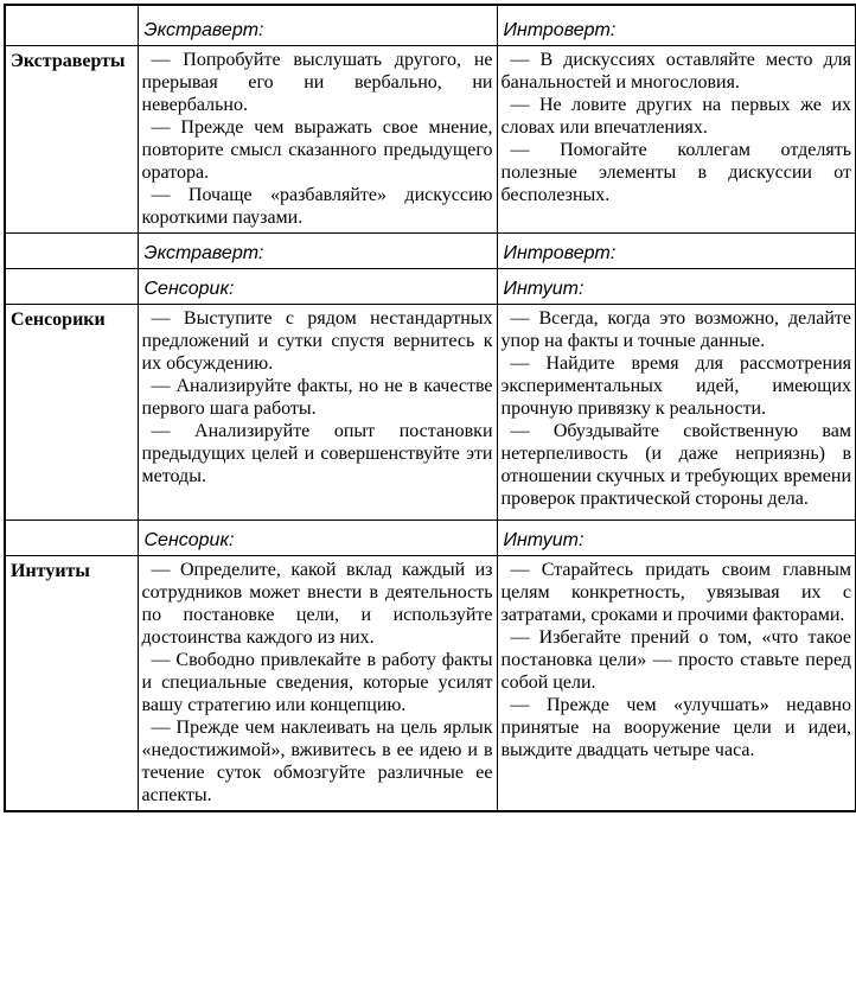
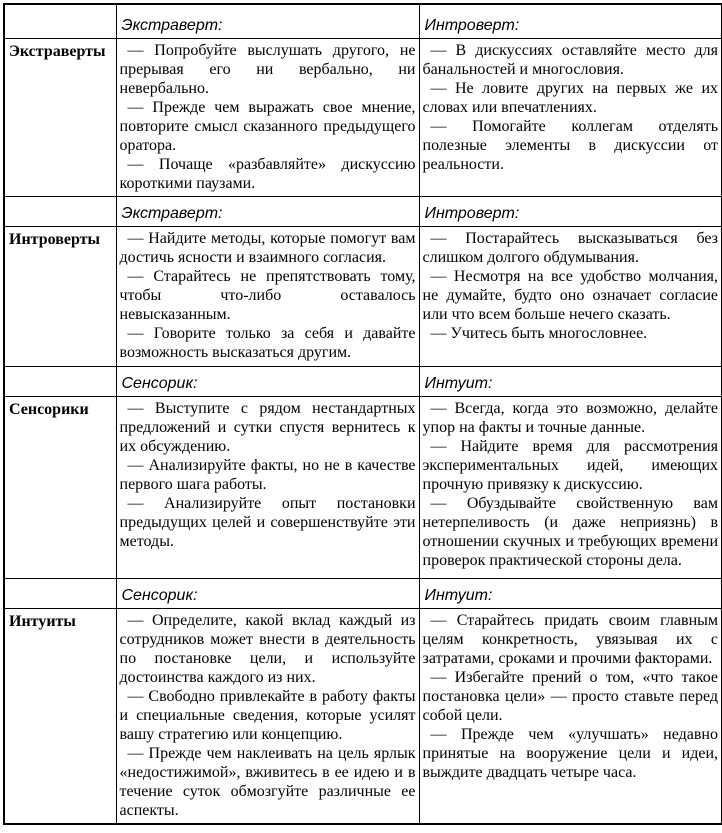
  	Экстраверт:	Интроверт:
- Экстраверты	— Попробуйте выслушать другого, не прерывая его ни вербально, ни невербально.— Прежде чем выражать свое мнение, повторите смысл сказанного предыдущего оратора.— Почаще «разбавляйте» дискуссию короткими паузами.	— В дискуссиях оставляйте место для банальностей и многословия.— Не ловите других на первых же их словах или впечатлениях.— Помогайте коллегам отделять полезные элементы в дискуссии от бесполезных.
+ Экстраверты	— Попробуйте выслушать другого, не прерывая его ни вербально, ни невербально.— Прежде чем выражать свое мнение, повторите смысл сказанного предыдущего оратора.— Почаще «разбавляйте» дискуссию короткими паузами.	— В дискуссиях оставляйте место для банальностей и многословия.— Не ловите других на первых же их словах или впечатлениях.— Помогайте коллегам отделять полезные элементы в дискуссии от реальности.
  	Экстраверт:	Интроверт:
+ Интроверты	— Найдите методы, которые помогут вам достичь ясности и взаимного согласия.— Старайтесь не препятствовать тому, чтобы что-либо оставалось невысказанным.— Говорите только за себя и давайте возможность высказаться другим.	— Постарайтесь высказываться без слишком долгого обдумывания.— Несмотря на все удобство молчания, не думайте, будто оно означает согласие или что всем больше нечего сказать.— Учитесь быть многословнее.
  	Сенсорик:	Интуит:
- Сенсорики	— Выступите с рядом нестандартных предложений и сутки спустя вернитесь к их обсуждению.— Анализируйте факты, но не в качестве первого шага работы.— Анализируйте опыт постановки предыдущих целей и совершенствуйте эти методы.	— Всегда, когда это возможно, делайте упор на факты и точные данные.— Найдите время для рассмотрения экспериментальных идей, имеющих прочную привязку к реальности.— Обуздывайте свойственную вам нетерпеливость (и даже неприязнь) в отношении скучных и требующих времени проверок практической стороны дела.
+ Сенсорики	— Выступите с рядом нестандартных предложений и сутки спустя вернитесь к их обсуждению.— Анализируйте факты, но не в качестве первого шага работы.— Анализируйте опыт постановки предыдущих целей и совершенствуйте эти методы.	— Всегда, когда это возможно, делайте упор на факты и точные данные.— Найдите время для рассмотрения экспериментальных идей, имеющих прочную привязку к дискуссию.— Обуздывайте свойственную вам нетерпеливость (и даже неприязнь) в отношении скучных и требующих времени проверок практической стороны дела.
  	Сенсорик:	Интуит:
  Интуиты	— Определите, какой вклад каждый из сотрудников может внести в деятельность по постановке цели, и используйте достоинства каждого из них.— Свободно привлекайте в работу факты и специальные сведения, которые усилят вашу стратегию или концепцию.— Прежде чем наклеивать на цель ярлык «недостижимой», вживитесь в ее идею и в течение суток обмозгуйте различные ее аспекты.	— Старайтесь придать своим главным целям конкретность, увязывая их с затратами, сроками и прочими факторами.— Избегайте прений о том, «что такое постановка цели» — просто ставьте перед собой цели.— Прежде чем «улучшать» недавно принятые на вооружение цели и идеи, выждите двадцать четыре часа.
